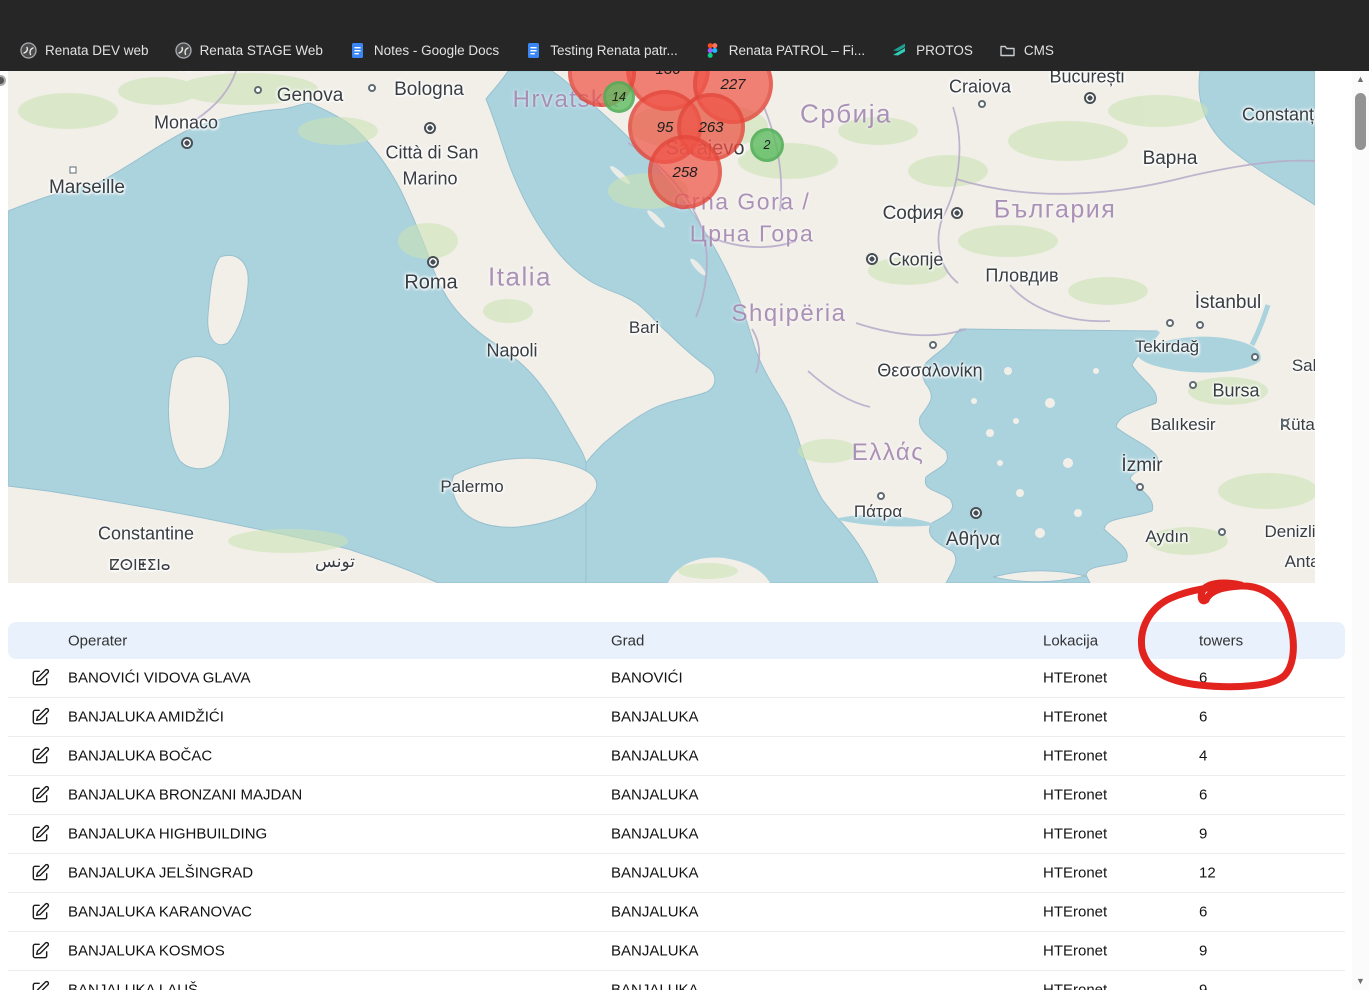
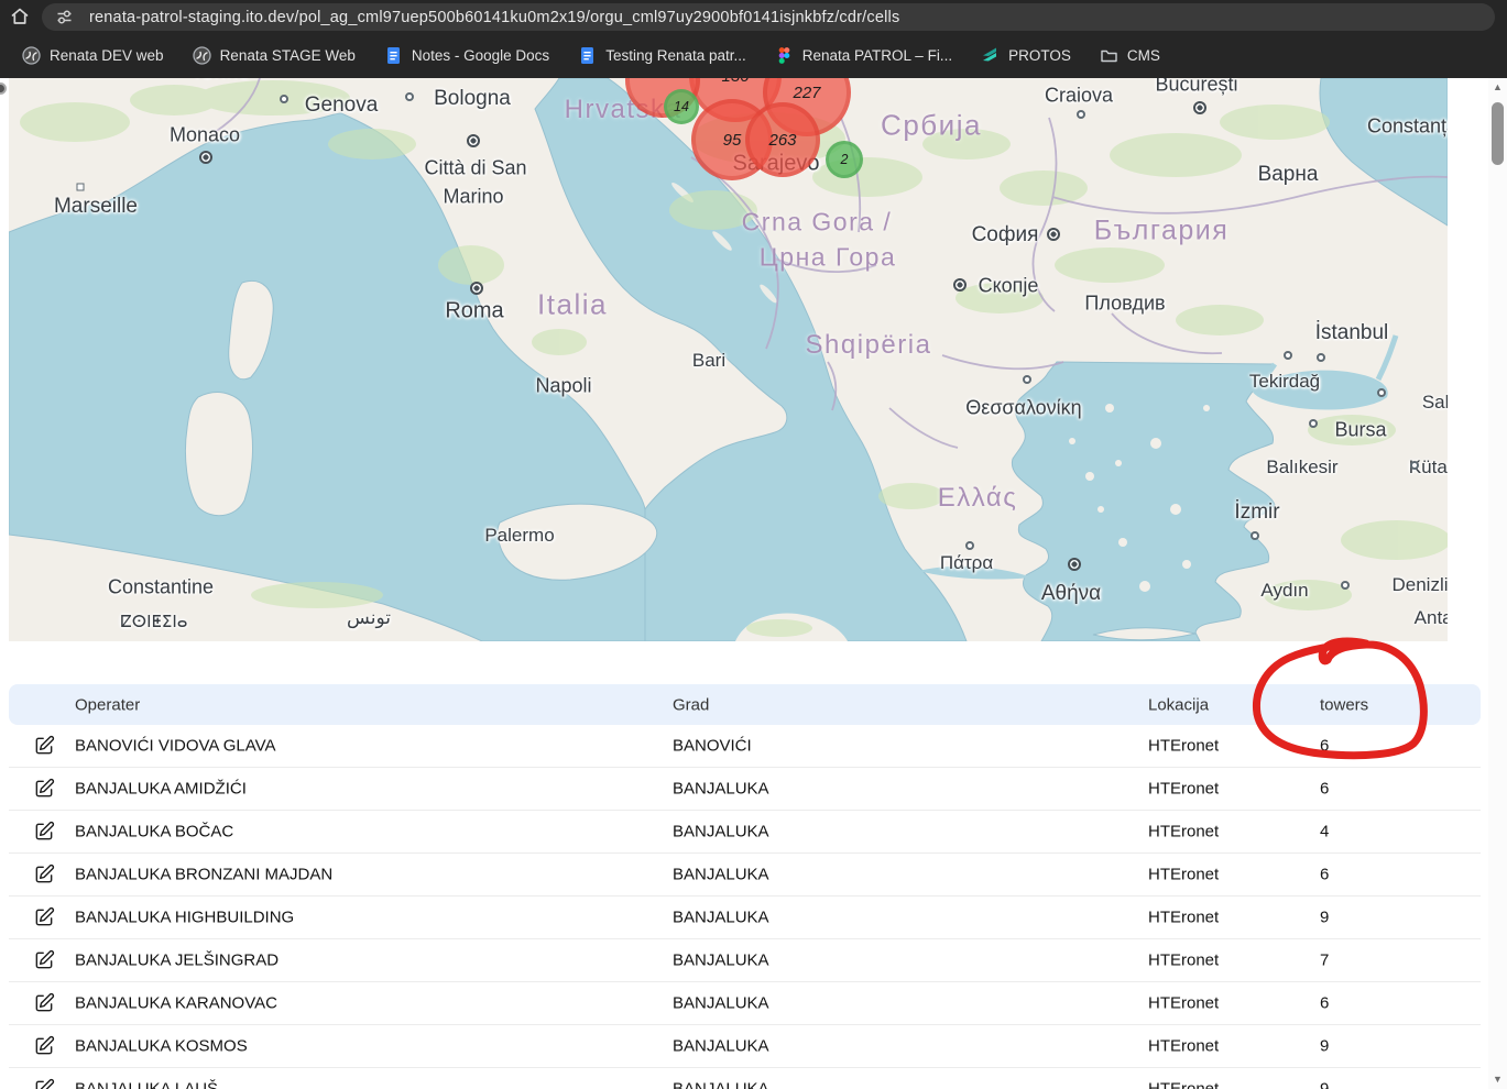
+ renata-patrol-staging.ito.dev/pol_ag_cml97uep500b60141ku0m2x19/orgu_cml97uy2900bf0141isjnkbfz/cdr/cells
  Renata DEV web
  Renata STAGE Web
  Notes - Google Docs
  Testing Renata patr...
  Renata PATROL – Fi...
  PROTOS
  CMS
  Hrvatska
  Србија
  Italia
  Crna Gora /
  Црна Гора
  Shqipëria
  България
  Ελλάς
  Genova
  Bologna
  Monaco
  Marseille
  Città di San
  Marino
  Roma
  Bari
  Napoli
  Palermo
  Constantine
  ⵇⵙⵏⵟⵉⵏⴰ
  تونس
  Sarajevo
  Craiova
  București
  Constanț
  Варна
  София
  Скопје
  Пловдив
  İstanbul
  Tekirdağ
  Bursa
  Balıkesir
  İzmir
  Aydın
  Denizli
  Θεσσαλονίκη
  Πάτρα
  Αθήνα
  14
  227
  95
  263
  2
- 258
  Operater
  Grad
  Lokacija
  towers
  BANOVIĆI VIDOVA GLAVA
  BANOVIĆI
  HTEronet
  6
  BANJALUKA AMIDŽIĆI
  BANJALUKA
  HTEronet
  6
  BANJALUKA BOČAC
  BANJALUKA
  HTEronet
  4
  BANJALUKA BRONZANI MAJDAN
  BANJALUKA
  HTEronet
  6
  BANJALUKA HIGHBUILDING
  BANJALUKA
  HTEronet
  9
  BANJALUKA JELŠINGRAD
  BANJALUKA
  HTEronet
- 12
+ 7
  BANJALUKA KARANOVAC
  BANJALUKA
  HTEronet
  6
  BANJALUKA KOSMOS
  BANJALUKA
  HTEronet
  9
  ▲
  ▼
